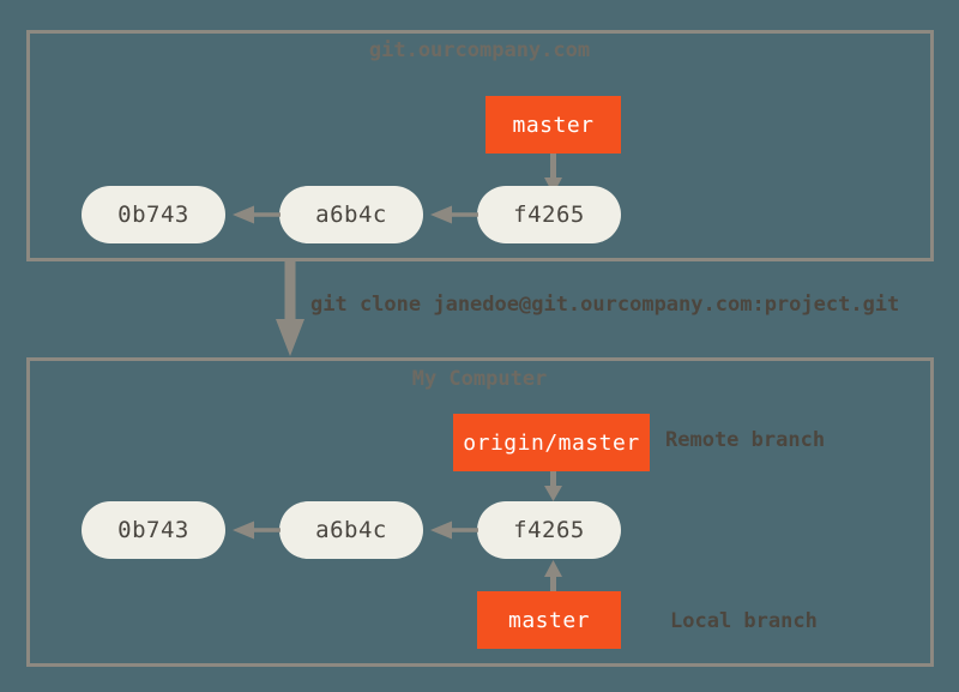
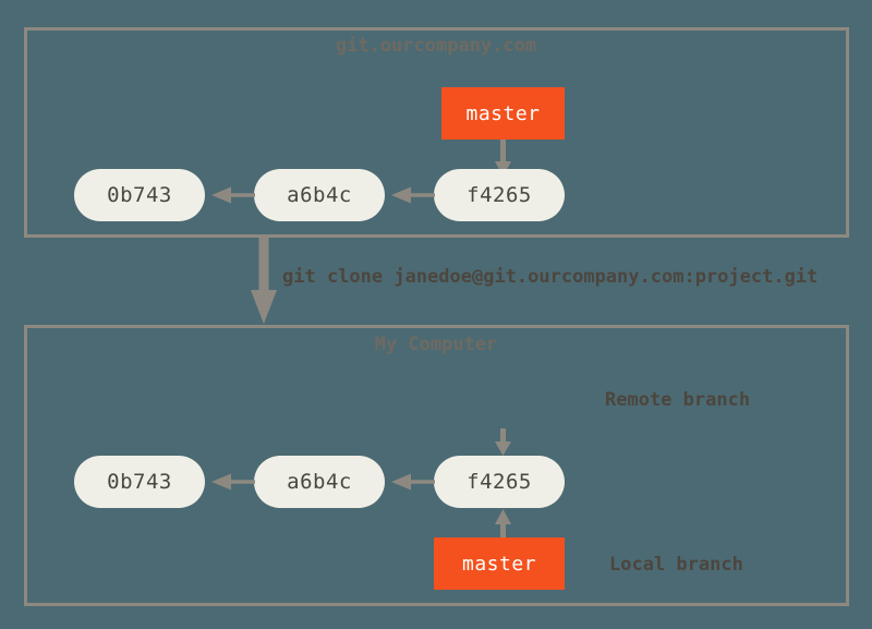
  git.ourcompany.com
  master
  0b743
  a6b4c
  f4265
  git clone janedoe@git.ourcompany.com:project.git
  My Computer
- origin/master
  Remote branch
  0b743
  a6b4c
  f4265
  master
  Local branch
